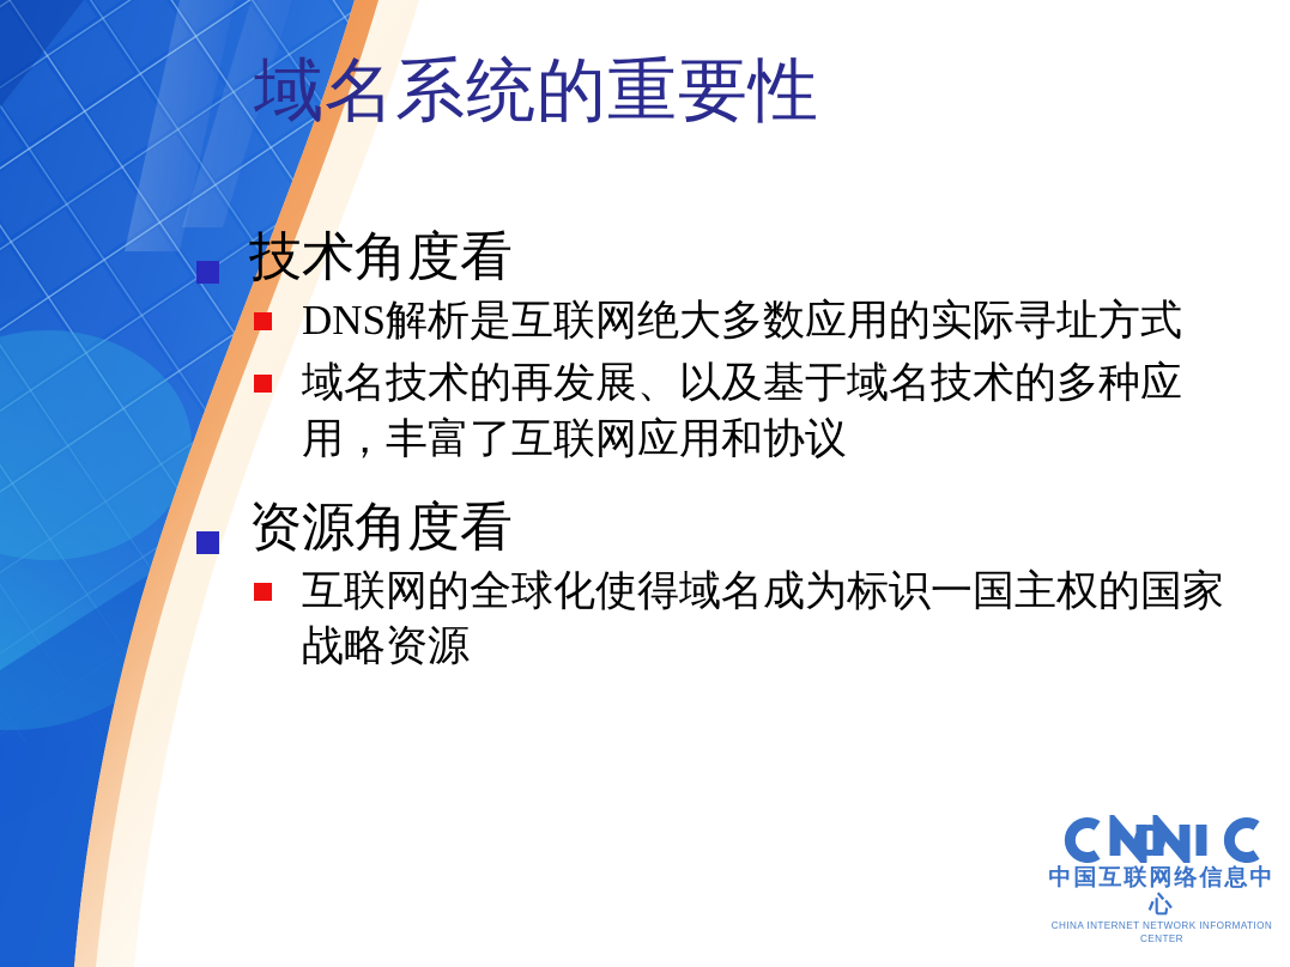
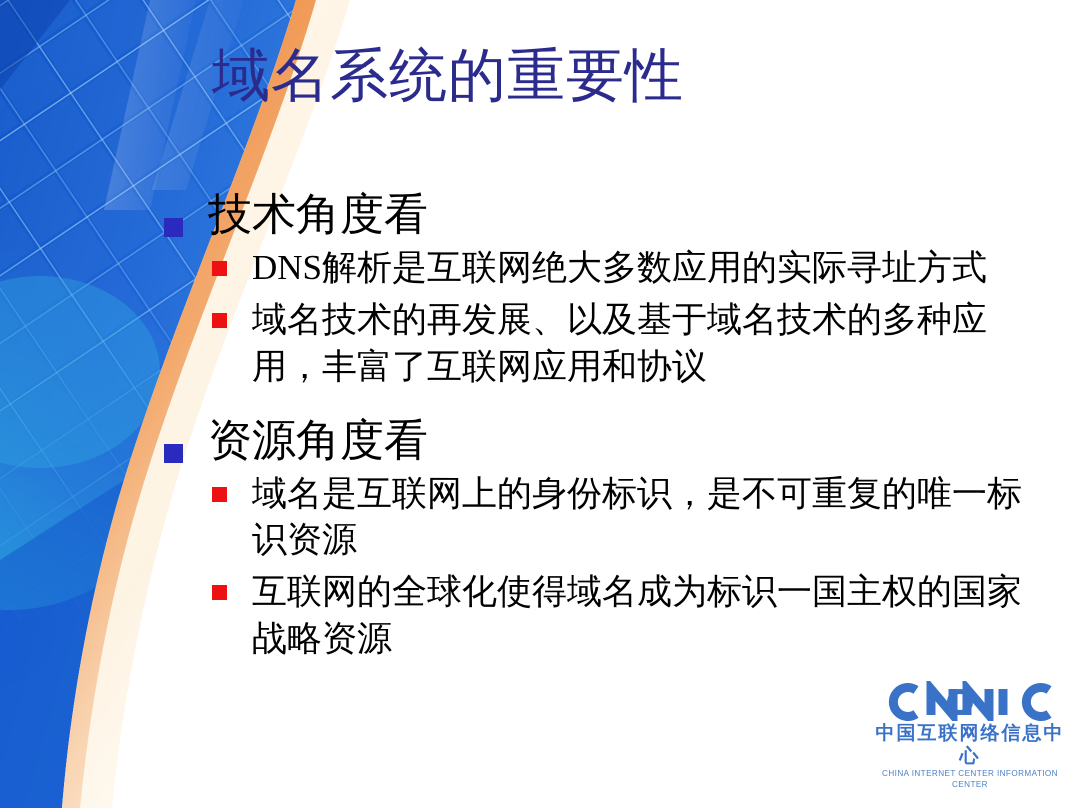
  域名系统的重要性
  技术角度看
  DNS解析是互联网绝大多数应用的实际寻址方式
  域名技术的再发展、以及基于域名技术的多种应用，丰富了互联网应用和协议
  资源角度看
+ 域名是互联网上的身份标识，是不可重复的唯一标识资源
  互联网的全球化使得域名成为标识一国主权的国家战略资源
  中国互联网络信息中心
- CHINA INTERNET NETWORK INFORMATION CENTER
+ CHINA INTERNET CENTER INFORMATION CENTER
